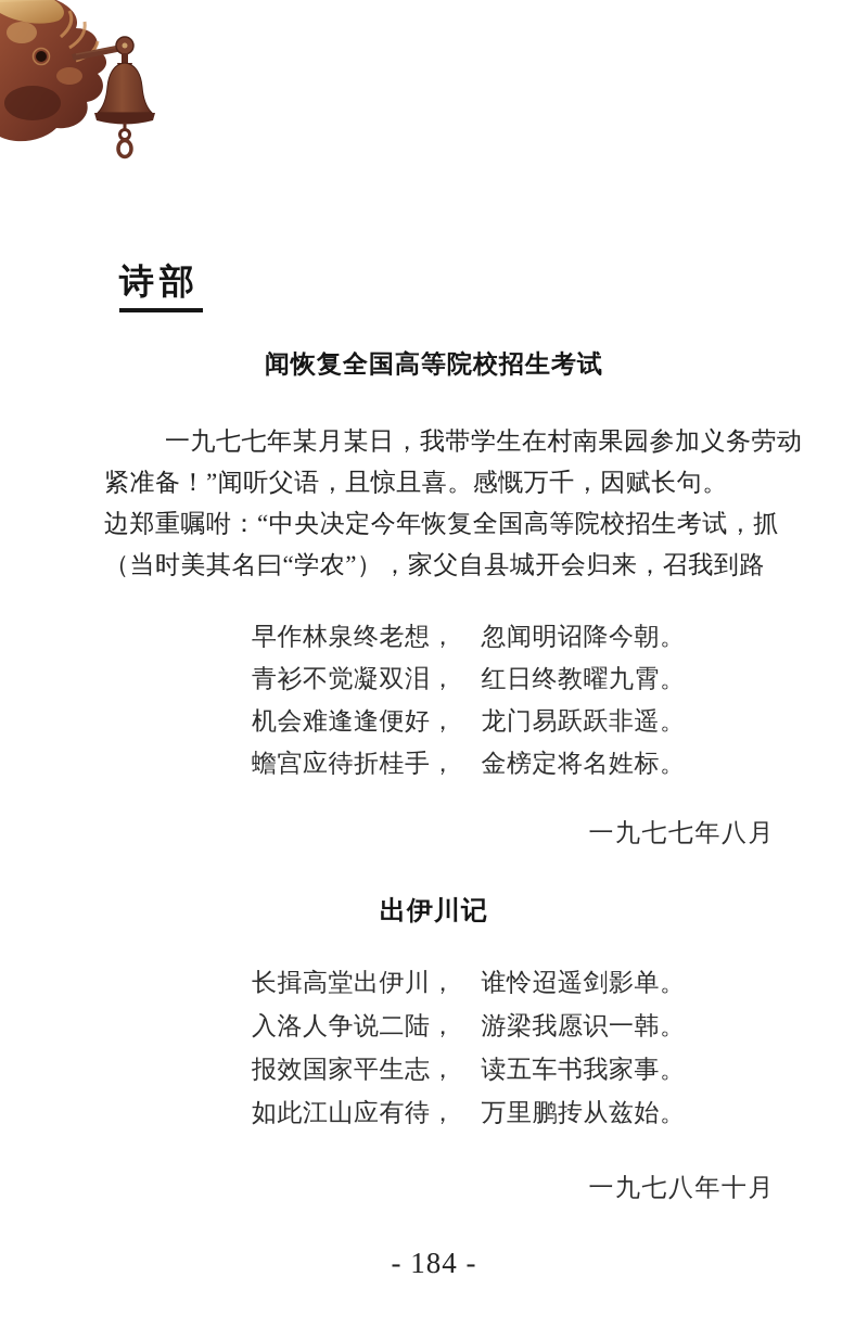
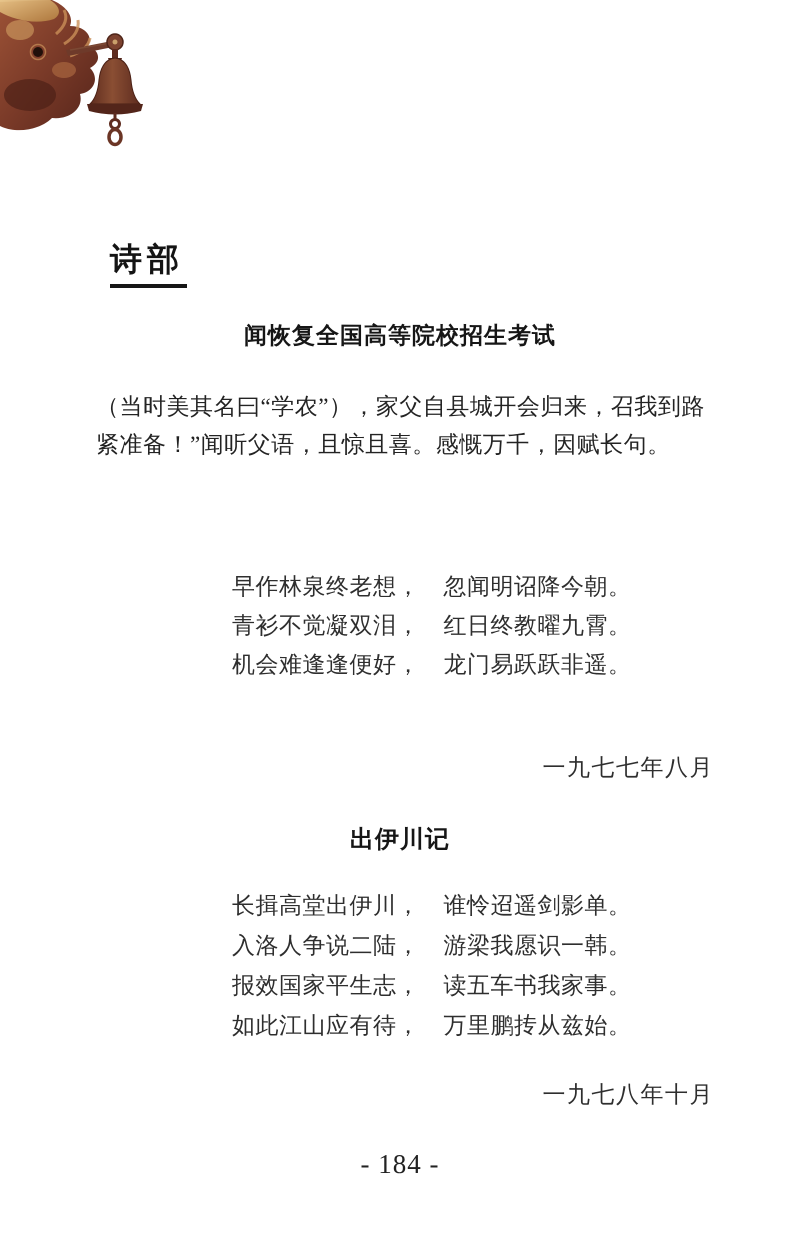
  诗部
  闻恢复全国高等院校招生考试
- 一九七七年某月某日，我带学生在村南果园参加义务劳动
- 紧准备！”闻听父语，且惊且喜。感慨万千，因赋长句。
+ （当时美其名曰“学农”），家父自县城开会归来，召我到路
- 边郑重嘱咐：“中央决定今年恢复全国高等院校招生考试，抓
- （当时美其名曰“学农”），家父自县城开会归来，召我到路
+ 紧准备！”闻听父语，且惊且喜。感慨万千，因赋长句。
  早作林泉终老想， 忽闻明诏降今朝。
  青衫不觉凝双泪， 红日终教曜九霄。
  机会难逢逢便好， 龙门易跃跃非遥。
- 蟾宫应待折桂手， 金榜定将名姓标。
  一九七七年八月
  出伊川记
  长揖高堂出伊川， 谁怜迢遥剑影单。
  入洛人争说二陆， 游梁我愿识一韩。
  报效国家平生志， 读五车书我家事。
  如此江山应有待， 万里鹏抟从兹始。
  一九七八年十月
  - 184 -
